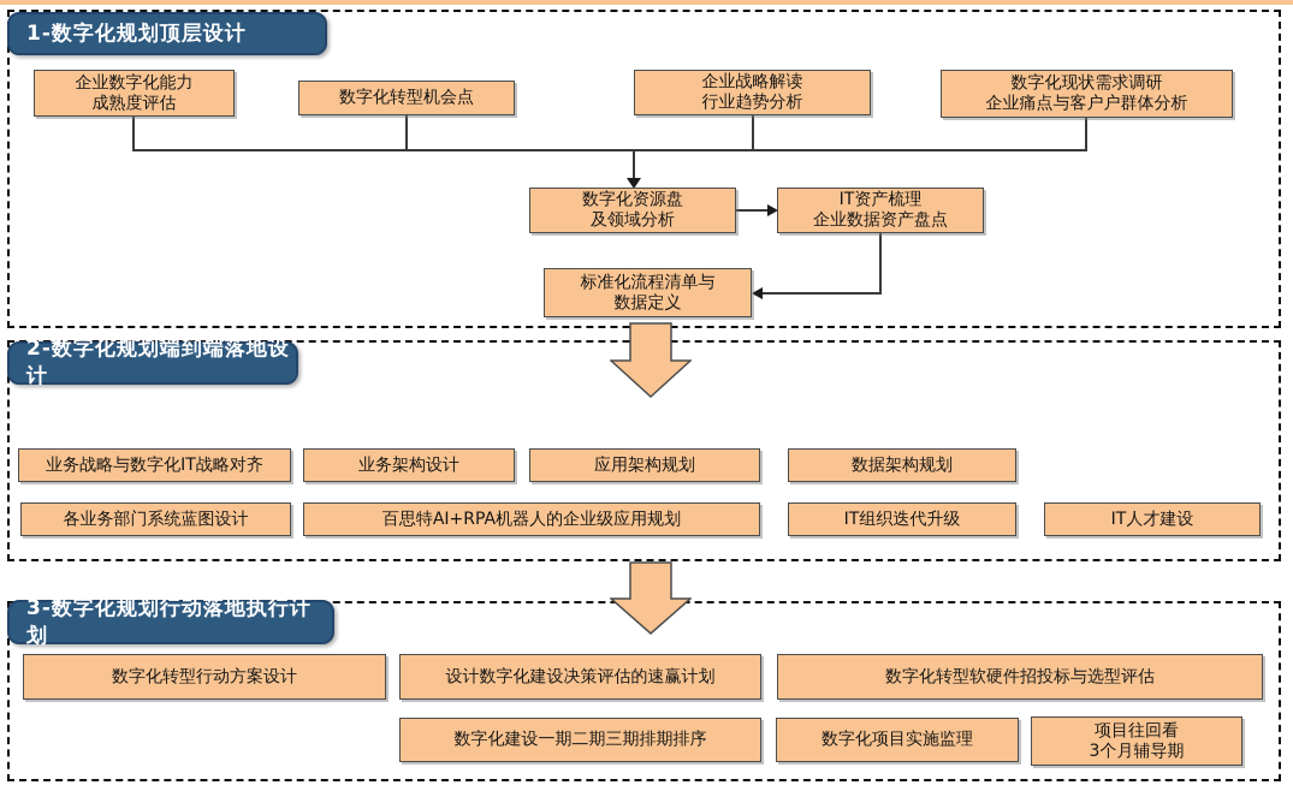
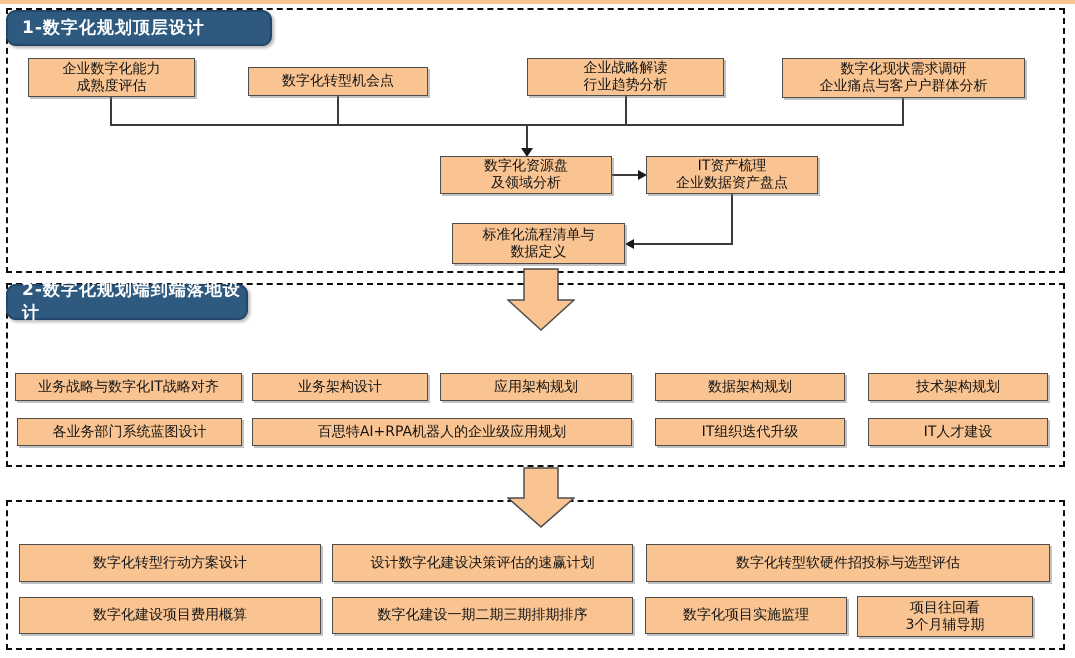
  1-数字化规划顶层设计
  企业数字化能力
  成熟度评估
  数字化转型机会点
  企业战略解读
  行业趋势分析
  数字化现状需求调研
  企业痛点与客户户群体分析
  数字化资源盘
  及领域分析
  IT资产梳理
  企业数据资产盘点
  标准化流程清单与
  数据定义
  2-数字化规划端到端落地设计
  业务战略与数字化IT战略对齐
  业务架构设计
  应用架构规划
  数据架构规划
+ 技术架构规划
  各业务部门系统蓝图设计
  百思特AI+RPA机器人的企业级应用规划
  IT组织迭代升级
  IT人才建设
- 3-数字化规划行动落地执行计划
  数字化转型行动方案设计
  设计数字化建设决策评估的速赢计划
  数字化转型软硬件招投标与选型评估
+ 数字化建设项目费用概算
  数字化建设一期二期三期排期排序
  数字化项目实施监理
  项目往回看
  3个月辅导期
